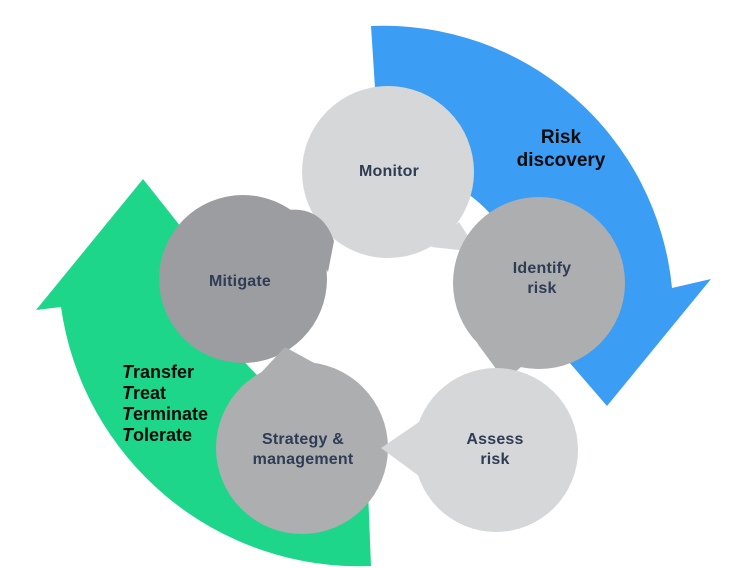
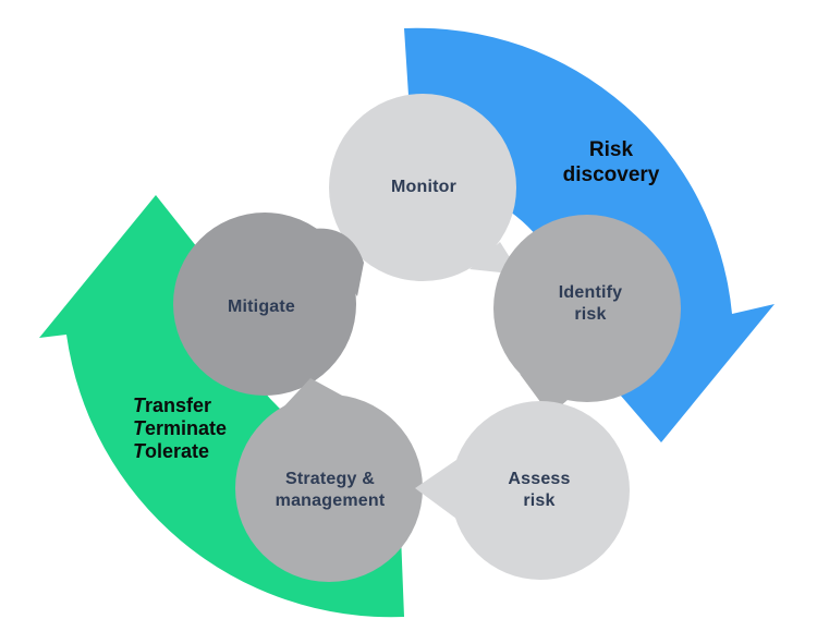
  Monitor
  Identify
  risk
  Assess
  risk
  Strategy &
  management
  Mitigate
  Risk
  discovery
  Transfer
- Treat
  Terminate
  Tolerate
